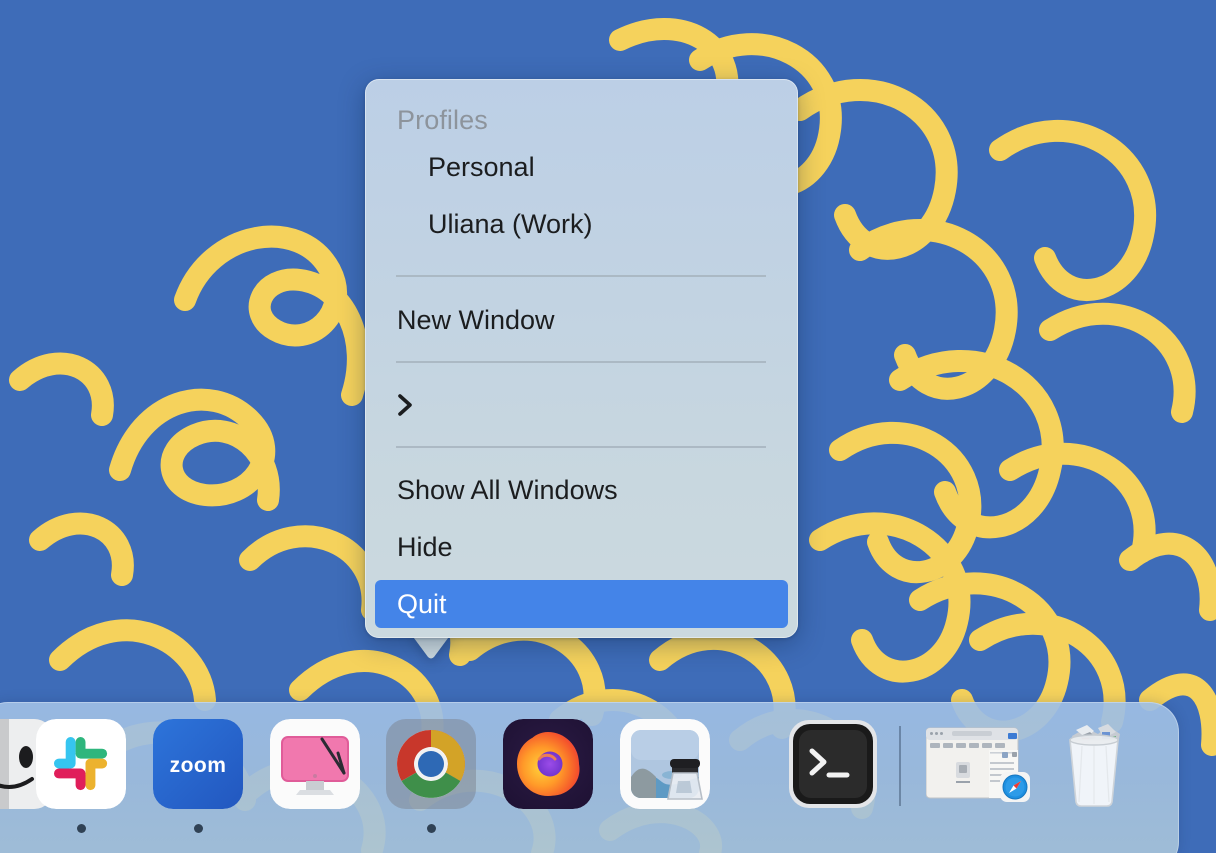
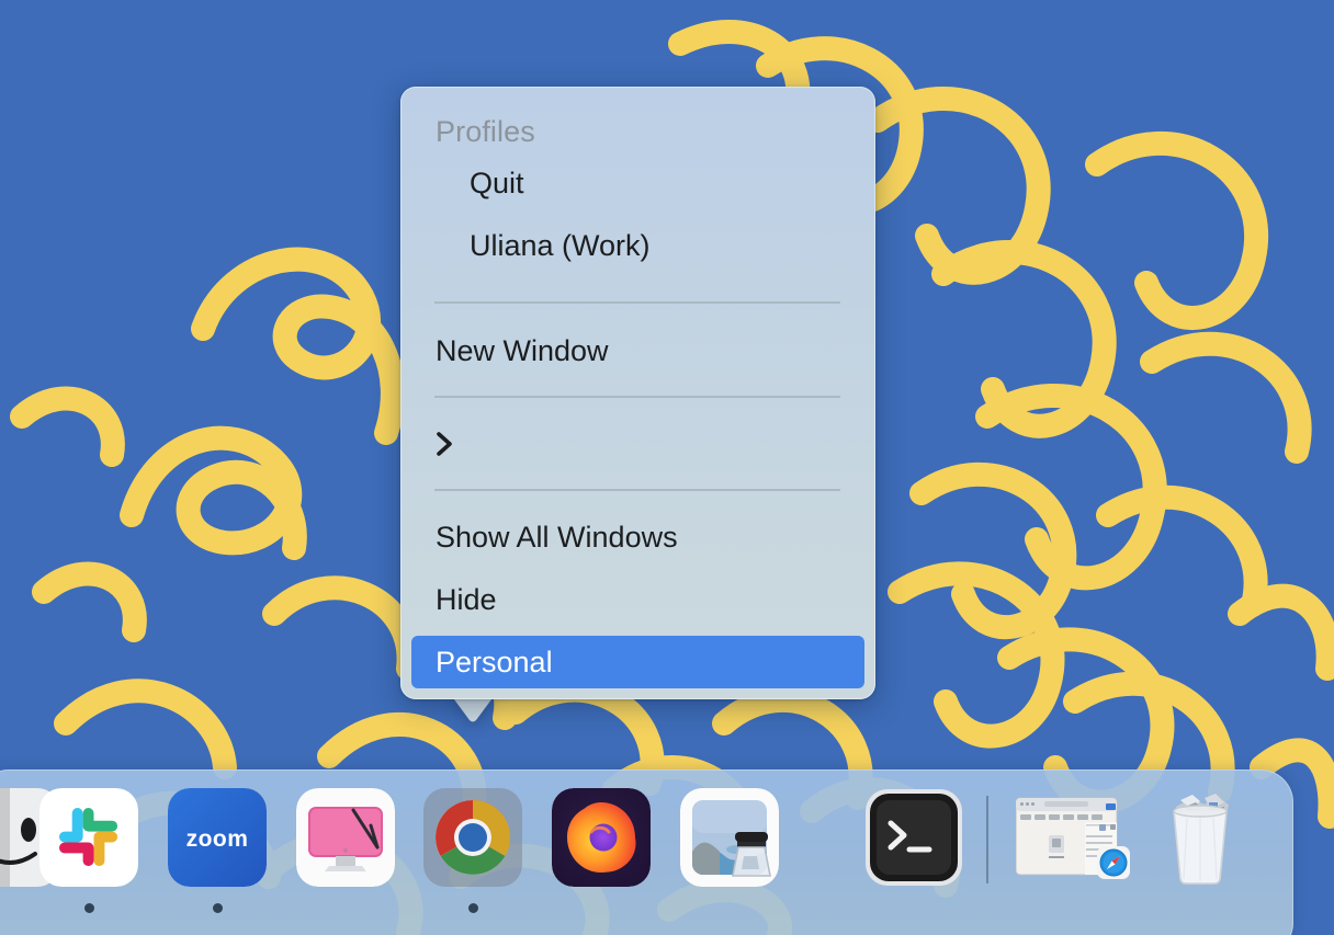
  Profiles
- Personal
+ Quit
  Uliana (Work)
  New Window
  Show All Windows
  Hide
- Quit
+ Personal
  zoom
